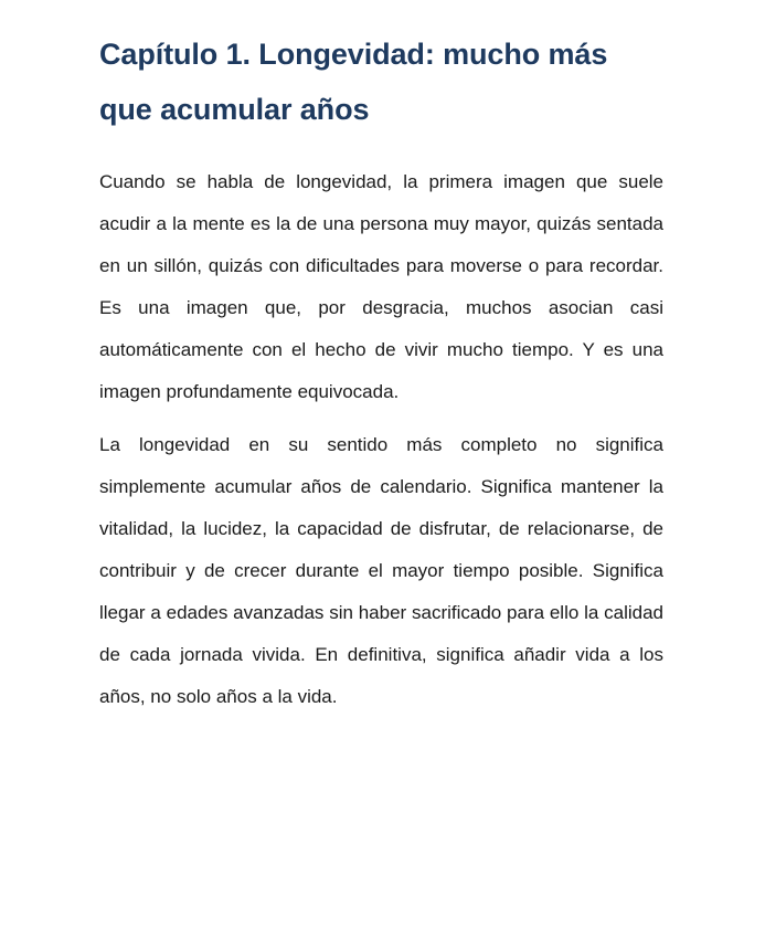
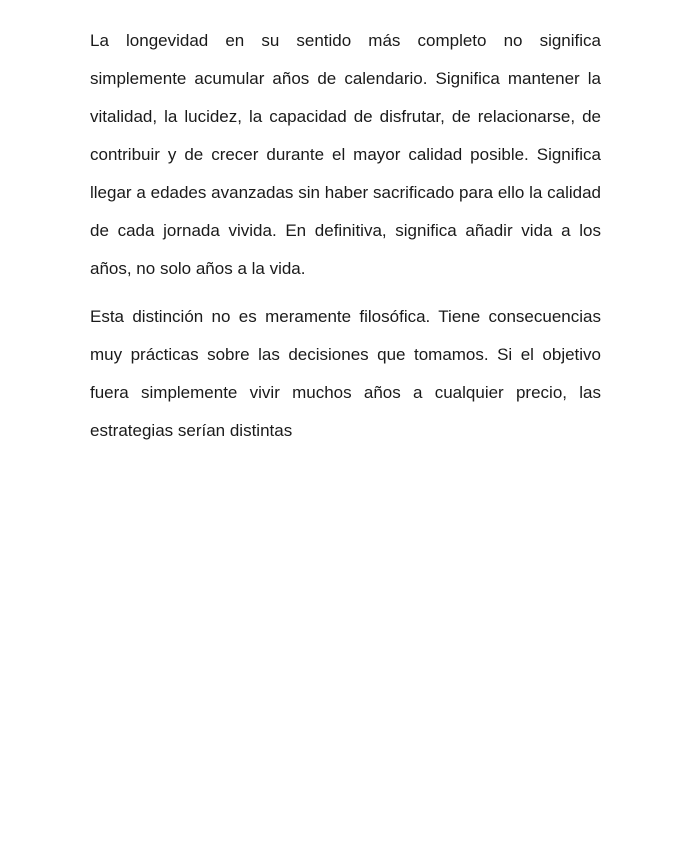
- Capítulo 1. Longevidad: mucho más que acumular años
- Cuando se habla de longevidad, la primera imagen que suele acudir a la mente es la de una persona muy mayor, quizás sentada en un sillón, quizás con dificultades para moverse o para recordar. Es una imagen que, por desgracia, muchos asocian casi automáticamente con el hecho de vivir mucho tiempo. Y es una imagen profundamente equivocada.
- La longevidad en su sentido más completo no significa simplemente acumular años de calendario. Significa mantener la vitalidad, la lucidez, la capacidad de disfrutar, de relacionarse, de contribuir y de crecer durante el mayor tiempo posible. Significa llegar a edades avanzadas sin haber sacrificado para ello la calidad de cada jornada vivida. En definitiva, significa añadir vida a los años, no solo años a la vida.
+ La longevidad en su sentido más completo no significa simplemente acumular años de calendario. Significa mantener la vitalidad, la lucidez, la capacidad de disfrutar, de relacionarse, de contribuir y de crecer durante el mayor calidad posible. Significa llegar a edades avanzadas sin haber sacrificado para ello la calidad de cada jornada vivida. En definitiva, significa añadir vida a los años, no solo años a la vida.
+ Esta distinción no es meramente filosófica. Tiene consecuencias muy prácticas sobre las decisiones que tomamos. Si el objetivo fuera simplemente vivir muchos años a cualquier precio, las estrategias serían distintas
